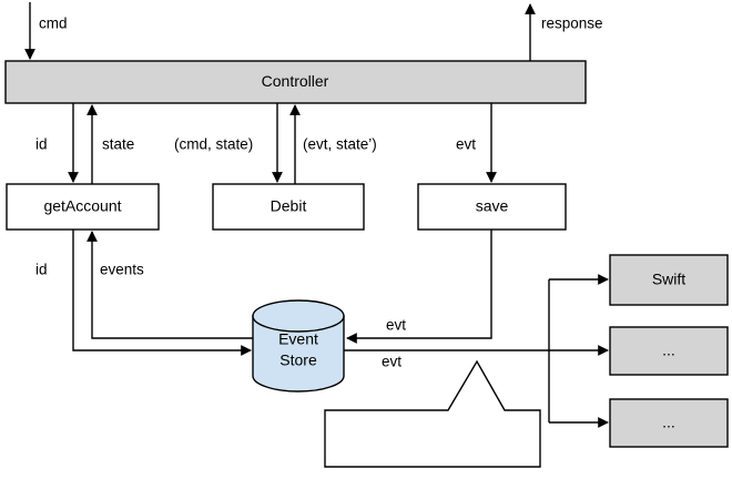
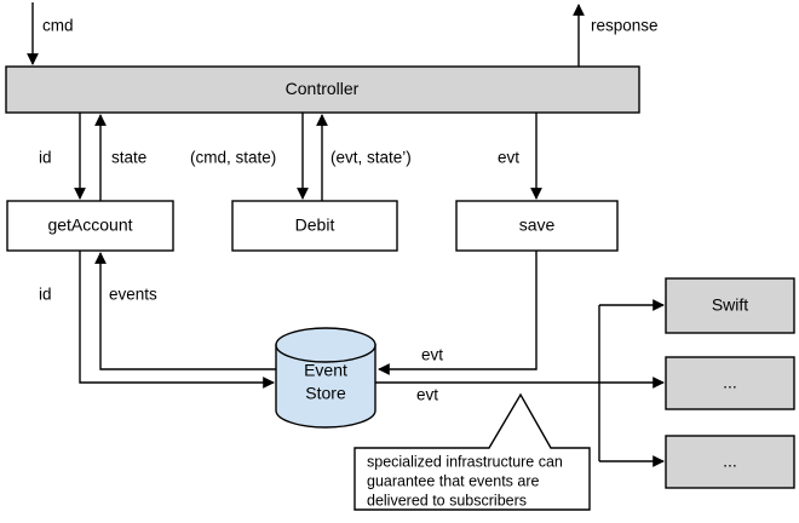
  Controller
  getAccount
  Debit
  save
  Event
  Store
  Swift
  ...
  ...
  cmd
  response
  id
  state
  (cmd, state)
  (evt, state’)
  evt
  id
  events
  evt
  evt
+ specialized infrastructure can
+ guarantee that events are
+ delivered to subscribers
